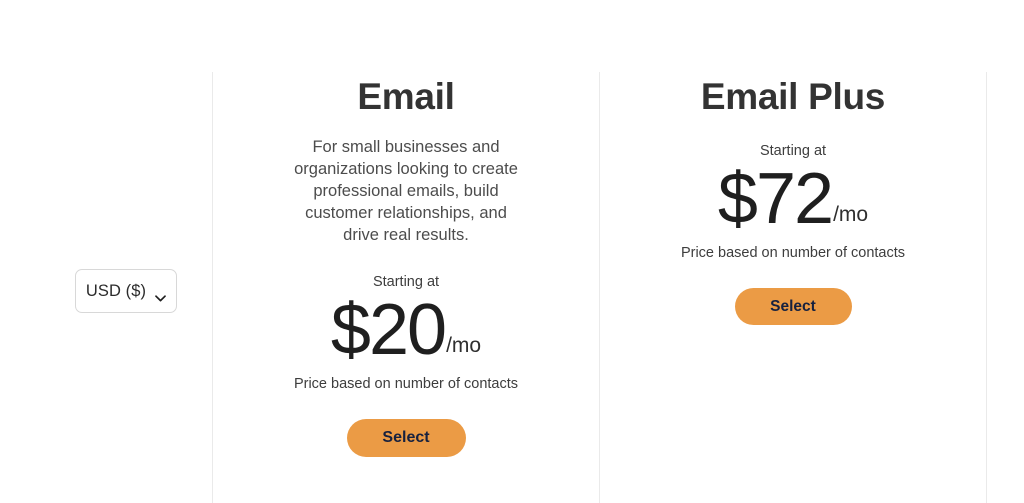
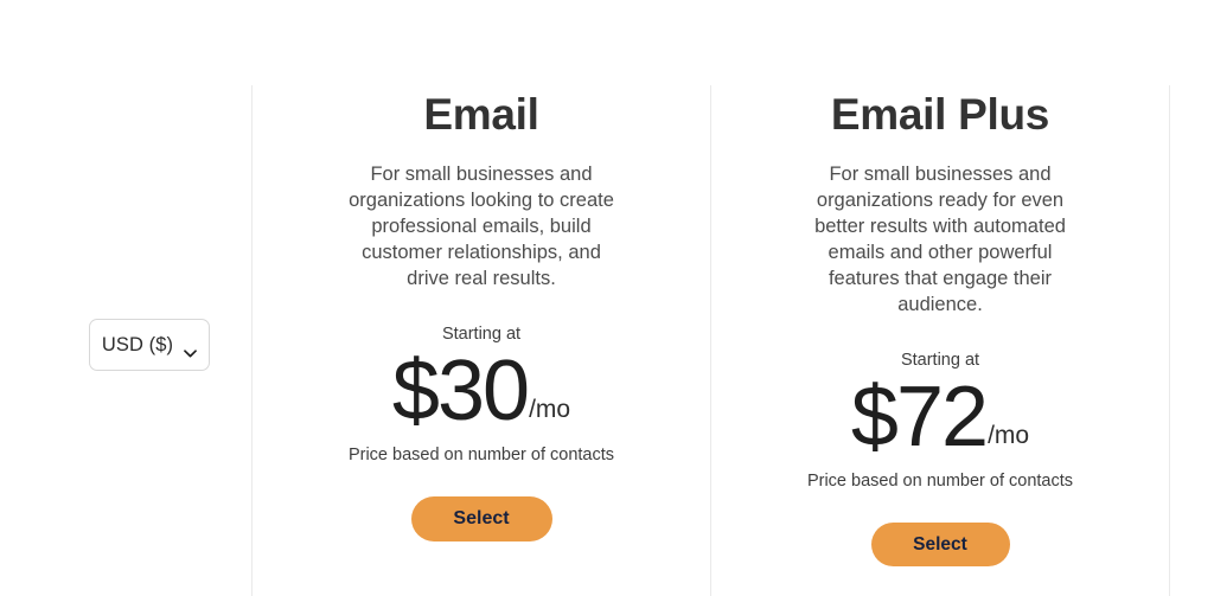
  USD ($)
  Email
  For small businesses and organizations looking to create professional emails, build customer relationships, and drive real results.
  Starting at
- $20
+ $30
  /mo
  Price based on number of contacts
  Select
  Email Plus
+ For small businesses and organizations ready for even better results with automated emails and other powerful features that engage their audience.
  Starting at
  $72
  /mo
  Price based on number of contacts
  Select
